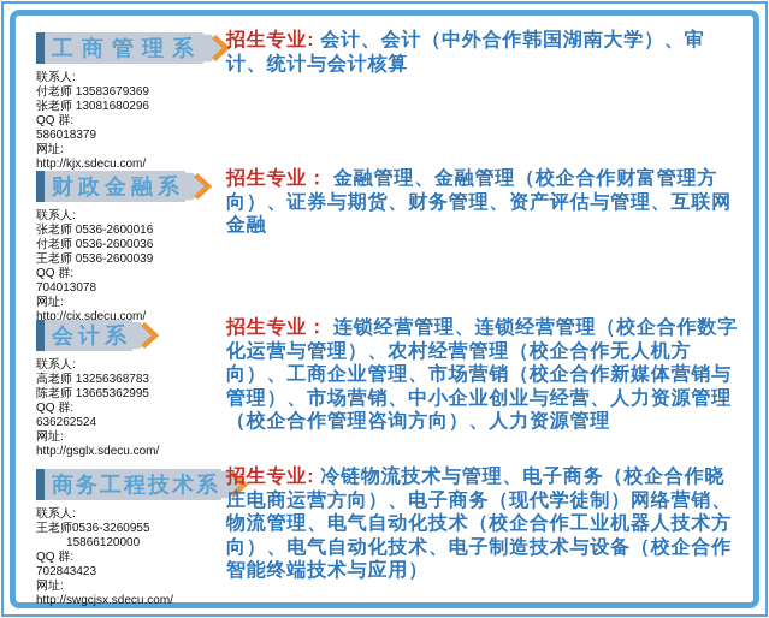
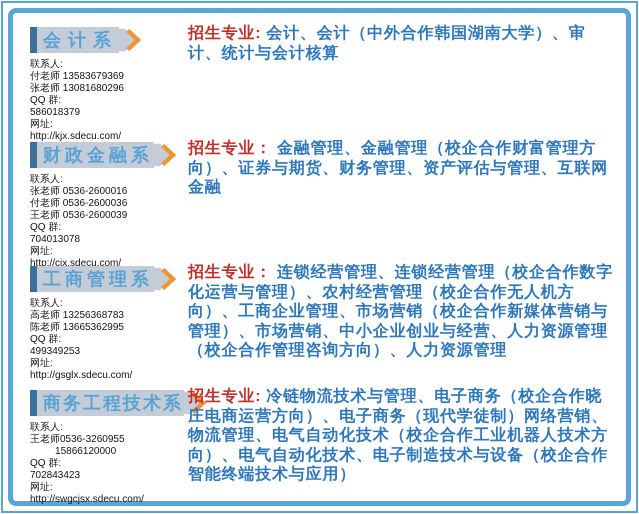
- 工商管理系
+ 会计系
  联系人:
  付老师 13583679369
  张老师 13081680296
  QQ 群:
  586018379
  网址:
  http://kjx.sdecu.com/
  招生专业: 会计、会计（中外合作韩国湖南大学）、审计、统计与会计核算
  财政金融系
  联系人:
  张老师 0536-2600016
  付老师 0536-2600036
  王老师 0536-2600039
  QQ 群:
  704013078
  网址:
  http://cjx.sdecu.com/
  招生专业： 金融管理、金融管理（校企合作财富管理方向）、证券与期货、财务管理、资产评估与管理、互联网金融
- 会计系
+ 工商管理系
  联系人:
  高老师 13256368783
  陈老师 13665362995
  QQ 群:
- 636262524
+ 499349253
  网址:
  http://gsglx.sdecu.com/
  招生专业： 连锁经营管理、连锁经营管理（校企合作数字化运营与管理）、农村经营管理（校企合作无人机方向）、工商企业管理、市场营销（校企合作新媒体营销与管理）、市场营销、中小企业创业与经营、人力资源管理（校企合作管理咨询方向）、人力资源管理
  商务工程技术系
  联系人:
  王老师0536-3260955
  15866120000
  QQ 群:
  702843423
  网址:
  http://swgcjsx.sdecu.com/
  招生专业: 冷链物流技术与管理、电子商务（校企合作晓庄电商运营方向）、电子商务（现代学徒制）网络营销、物流管理、电气自动化技术（校企合作工业机器人技术方向）、电气自动化技术、电子制造技术与设备（校企合作智能终端技术与应用）
